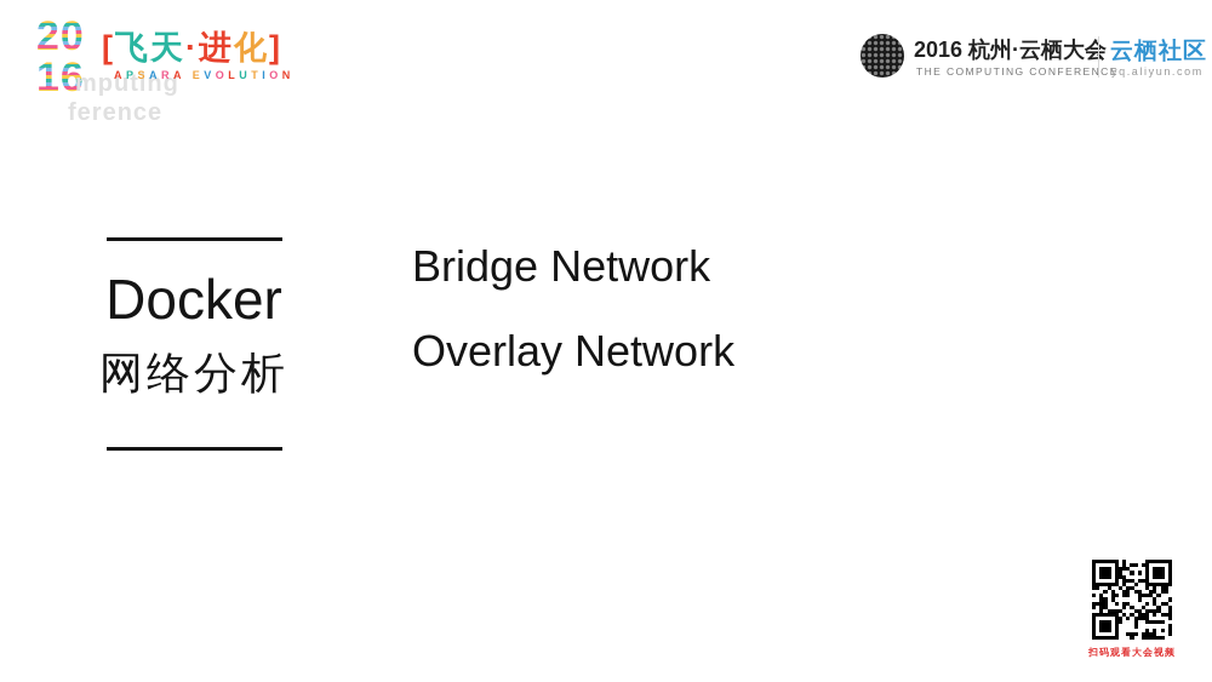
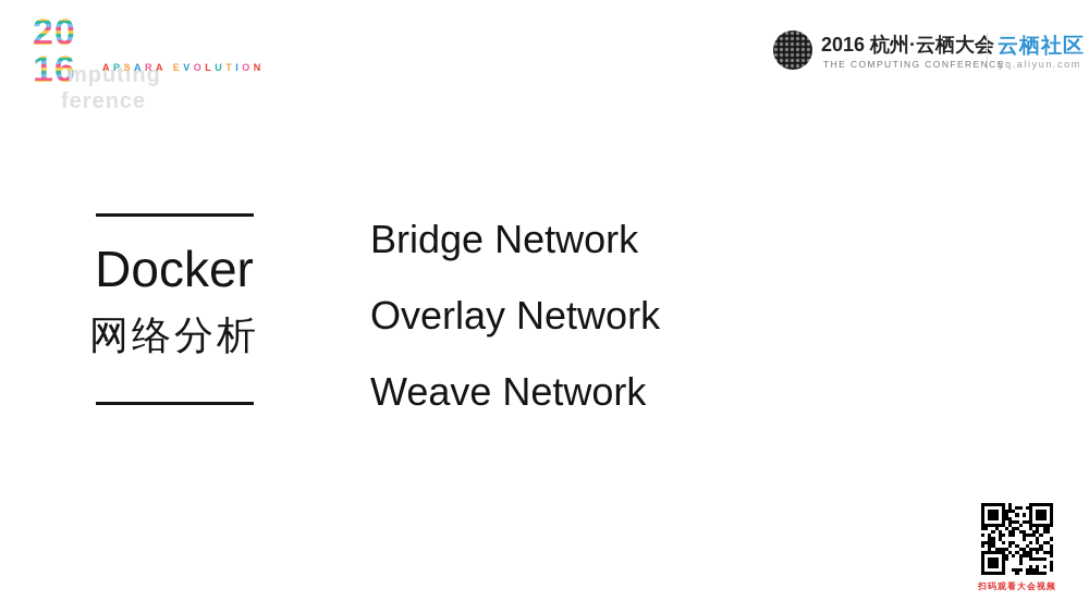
  20
  16
  mputing
  ference
- [飞天·进化]
  APSARA EVOLUTION
  2016 杭州·云栖大会
  THE COMPUTING CONFERENCE
  云栖社区
  yq.aliyun.com
  Docker
  网络分析
  Bridge Network
  Overlay Network
+ Weave Network
  扫码观看大会视频
